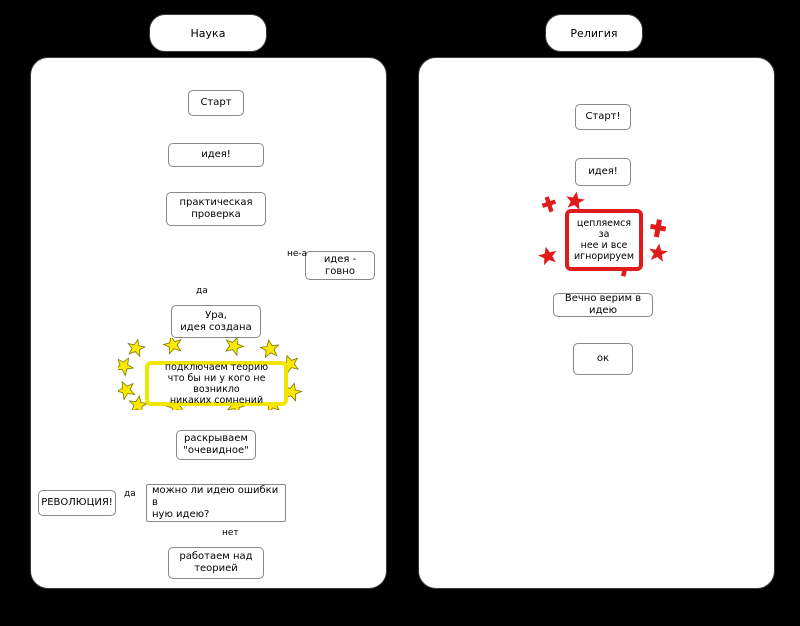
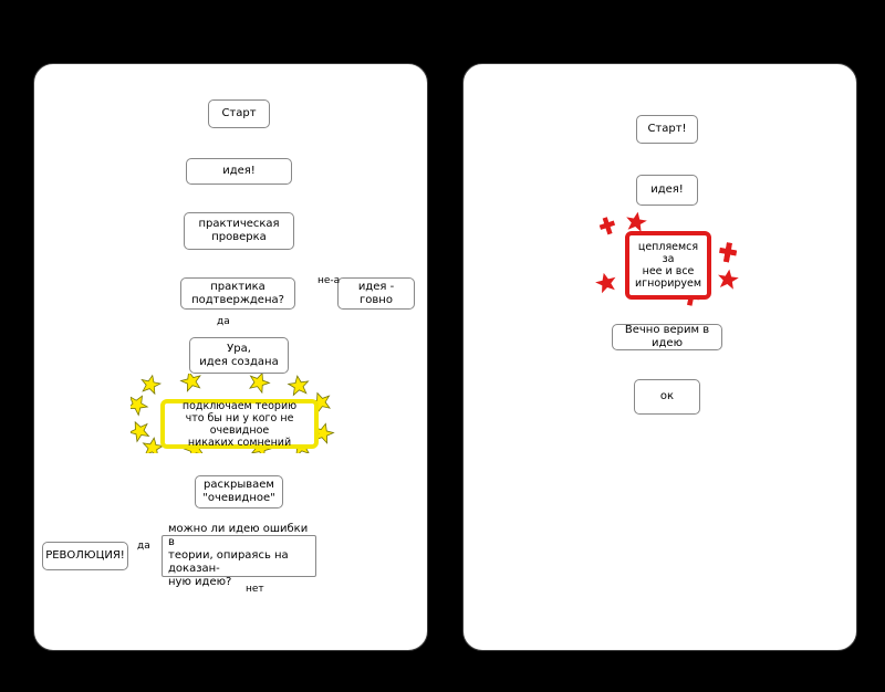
- Наука
- Религия
  Старт
  идея!
  практическая
  проверка
+ практика
+ подтверждена?
  идея - говно
  Ура,
  идея создана
  подключаем теорию
- что бы ни у кого не возникло
+ что бы ни у кого не очевидное
  никаких сомнений
  раскрываем
  "очевидное"
  можно ли идею ошибки в
+ теории, опираясь на доказан-
  ную идею?
  РЕВОЛЮЦИЯ!
- работаем над
- теорией
  не-а
  да
  да
  нет
  Старт!
  идея!
  цепляемся за
  нее и все
  игнорируем
  Вечно верим в идею
  ок
